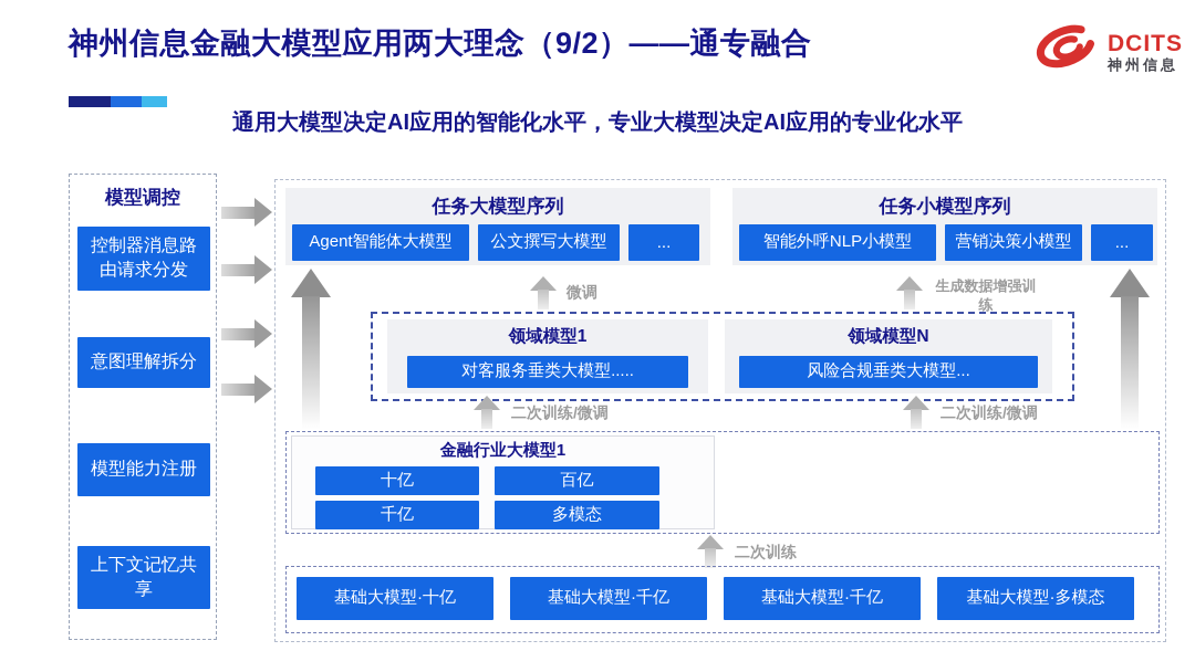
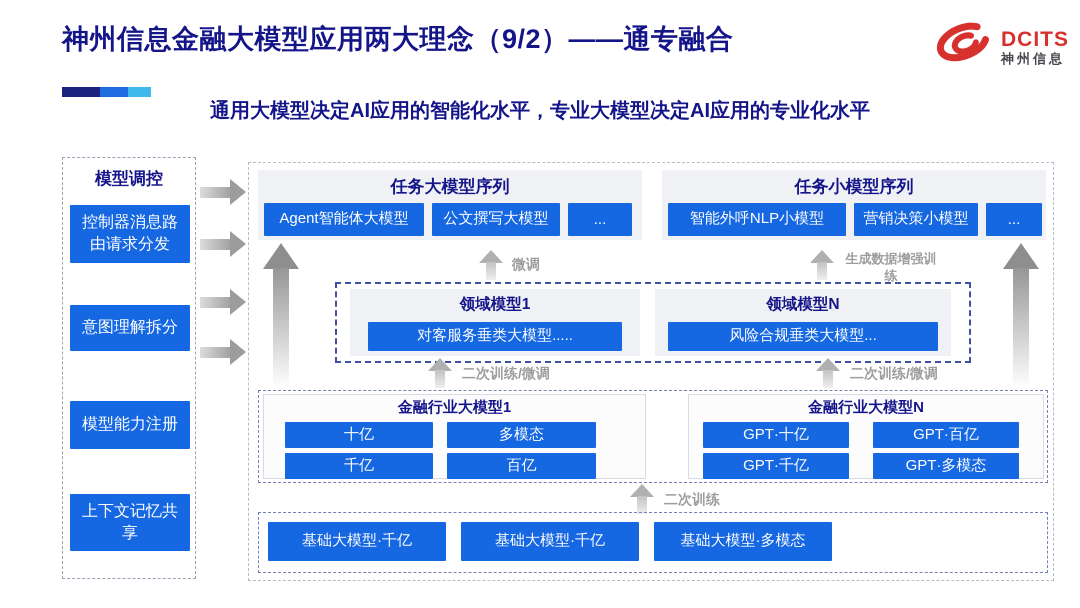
  神州信息金融大模型应用两大理念（9/2）——通专融合
  通用大模型决定AI应用的智能化水平，专业大模型决定AI应用的专业化水平
  DCITS
  神州信息
  模型调控
  控制器消息路由请求分发
  意图理解拆分
  模型能力注册
  上下文记忆共享
  任务大模型序列
  Agent智能体大模型
  公文撰写大模型
  ...
  任务小模型序列
  智能外呼NLP小模型
  营销决策小模型
  ...
  微调
  生成数据增强训练
  领域模型1
  对客服务垂类大模型.....
  领域模型N
  风险合规垂类大模型...
  二次训练/微调
  二次训练/微调
  金融行业大模型1
  十亿
- 百亿
+ 多模态
  千亿
- 多模态
+ 百亿
+ 金融行业大模型N
+ GPT·十亿
+ GPT·百亿
+ GPT·千亿
+ GPT·多模态
  二次训练
- 基础大模型·十亿
  基础大模型·千亿
  基础大模型·千亿
  基础大模型·多模态
